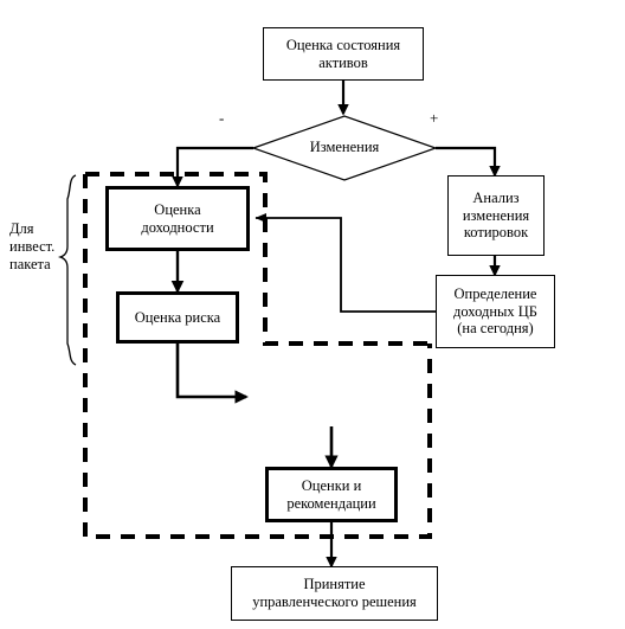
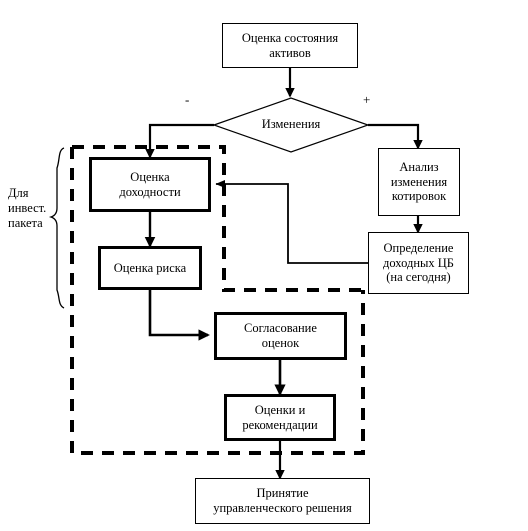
  Оценка состояния
  активов
  Изменения
  -
  +
  Оценка
  доходности
  Оценка риска
  Анализ
  изменения
  котировок
  Определение
  доходных ЦБ
  (на сегодня)
+ Согласование
+ оценок
  Оценки и
  рекомендации
  Принятие
  управленческого решения
  Для
  инвест.
  пакета
